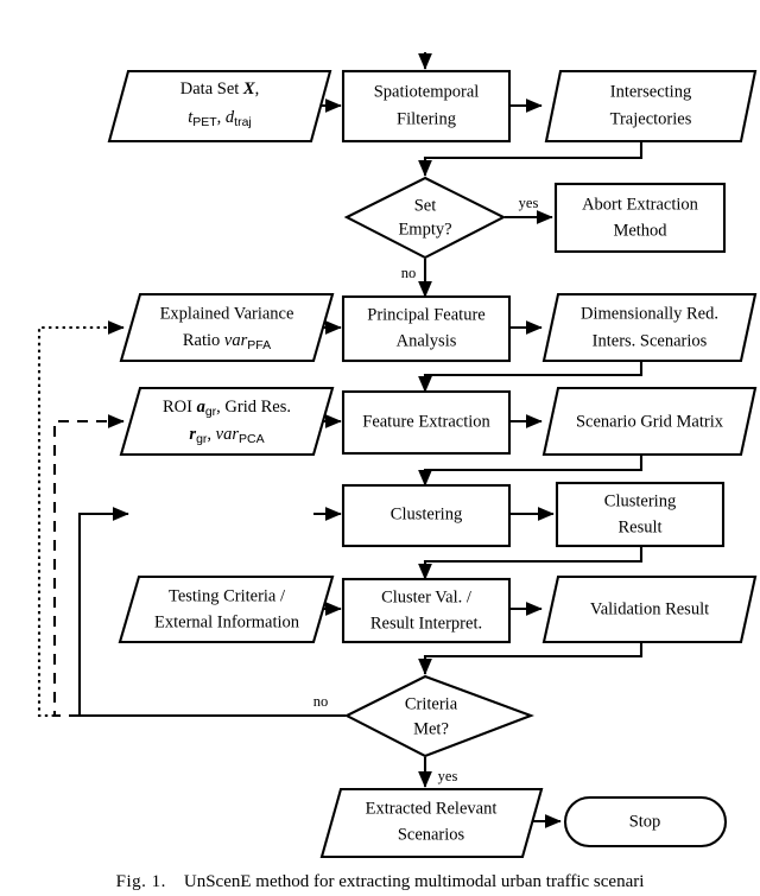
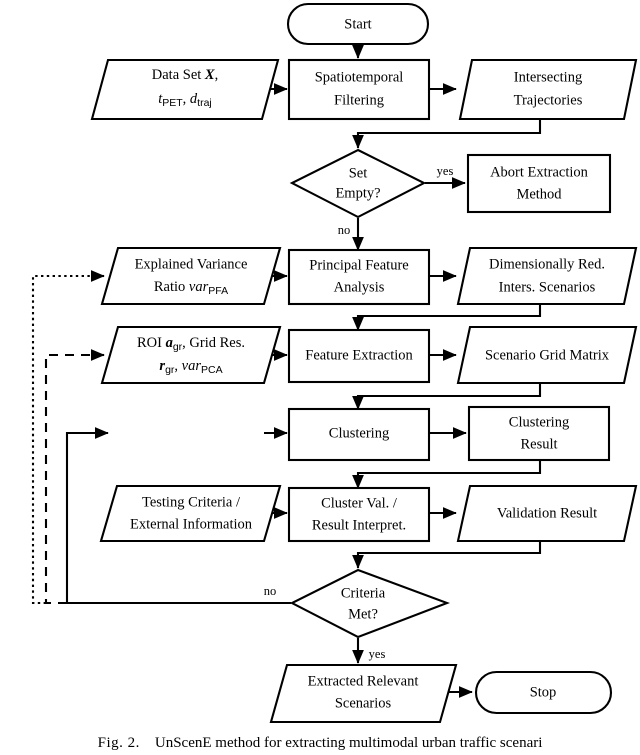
+ Start
  Data Set X,
  tPET, dtraj
  Spatiotemporal
  Filtering
  Intersecting
  Trajectories
  Set
  Empty?
  yes
  no
  Abort Extraction
  Method
  Explained Variance
  Ratio varPFA
  Principal Feature
  Analysis
  Dimensionally Red.
  Inters. Scenarios
  ROI agr, Grid Res.
  rgr, varPCA
  Feature Extraction
  Scenario Grid Matrix
  Clustering
  Clustering
  Result
  Testing Criteria /
  External Information
  Cluster Val. /
  Result Interpret.
  Validation Result
  Criteria
  Met?
  no
  yes
  Extracted Relevant
  Scenarios
  Stop
- Fig. 1. UnScenE method for extracting multimodal urban traffic scenari
+ Fig. 2. UnScenE method for extracting multimodal urban traffic scenari
